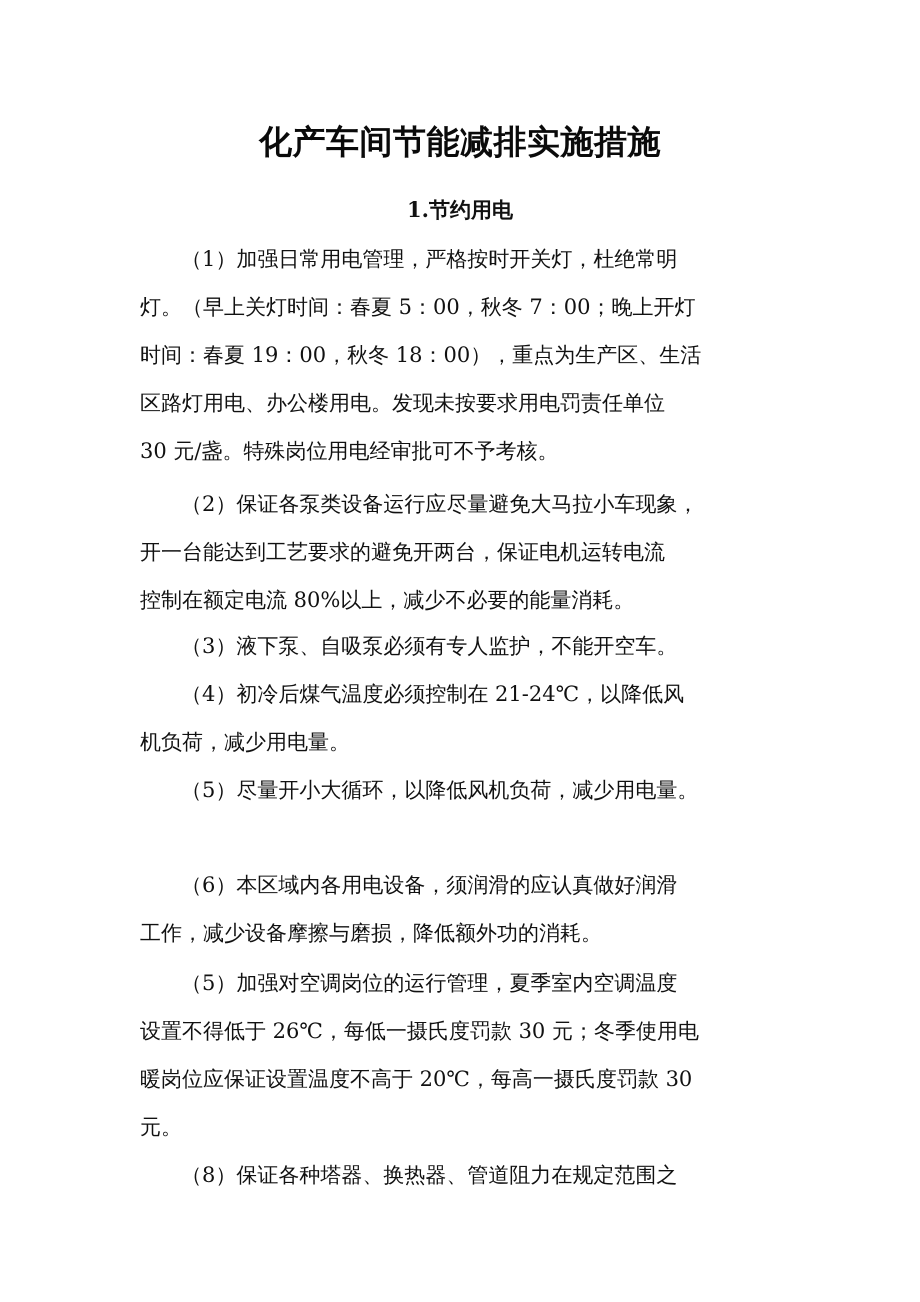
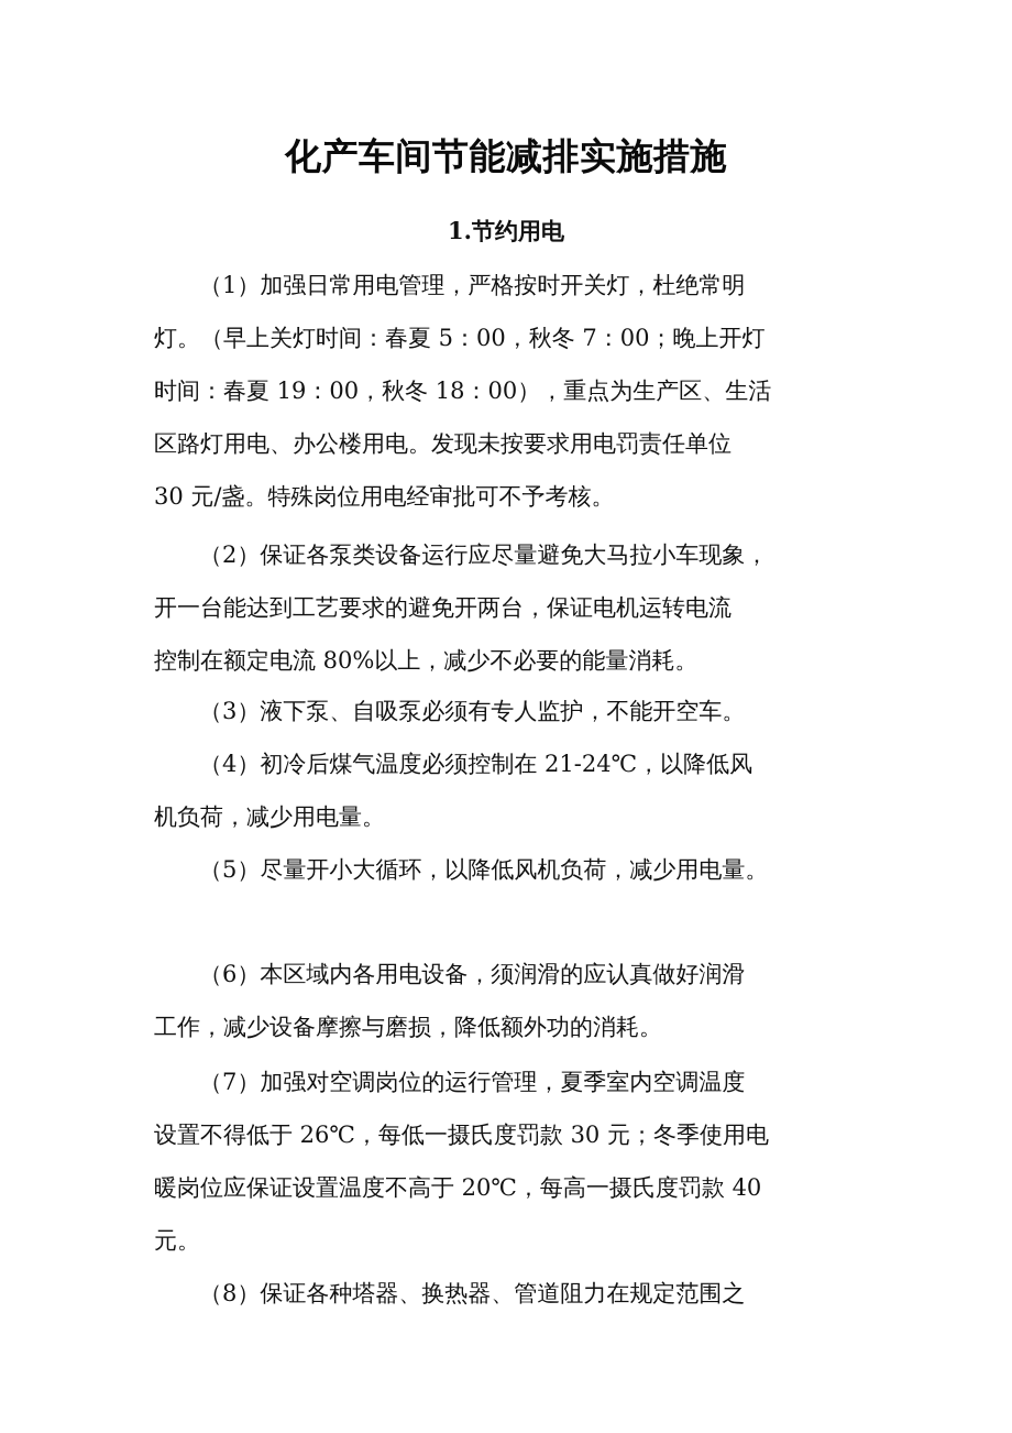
  化产车间节能减排实施措施
  1.节约用电
  （1）加强日常用电管理，严格按时开关灯，杜绝常明
  灯。（早上关灯时间：春夏 5：00，秋冬 7：00；晚上开灯
  时间：春夏 19：00，秋冬 18：00），重点为生产区、生活
  区路灯用电、办公楼用电。发现未按要求用电罚责任单位
  30 元/盏。特殊岗位用电经审批可不予考核。
  （2）保证各泵类设备运行应尽量避免大马拉小车现象，
  开一台能达到工艺要求的避免开两台，保证电机运转电流
  控制在额定电流 80%以上，减少不必要的能量消耗。
  （3）液下泵、自吸泵必须有专人监护，不能开空车。
  （4）初冷后煤气温度必须控制在 21-24℃，以降低风
  机负荷，减少用电量。
  （5）尽量开小大循环，以降低风机负荷，减少用电量。
  （6）本区域内各用电设备，须润滑的应认真做好润滑
  工作，减少设备摩擦与磨损，降低额外功的消耗。
- （5）加强对空调岗位的运行管理，夏季室内空调温度
+ （7）加强对空调岗位的运行管理，夏季室内空调温度
  设置不得低于 26℃，每低一摄氏度罚款 30 元；冬季使用电
- 暖岗位应保证设置温度不高于 20℃，每高一摄氏度罚款 30
+ 暖岗位应保证设置温度不高于 20℃，每高一摄氏度罚款 40
  元。
  （8）保证各种塔器、换热器、管道阻力在规定范围之
